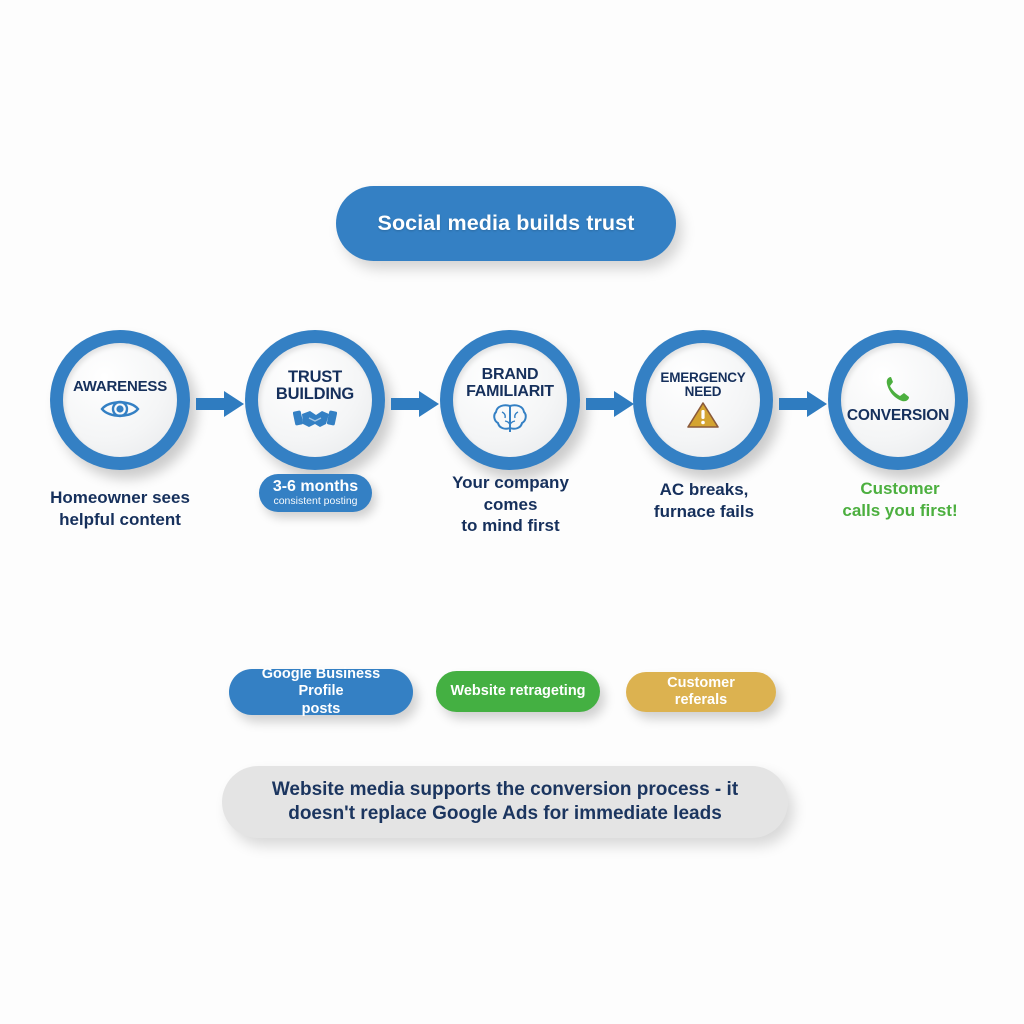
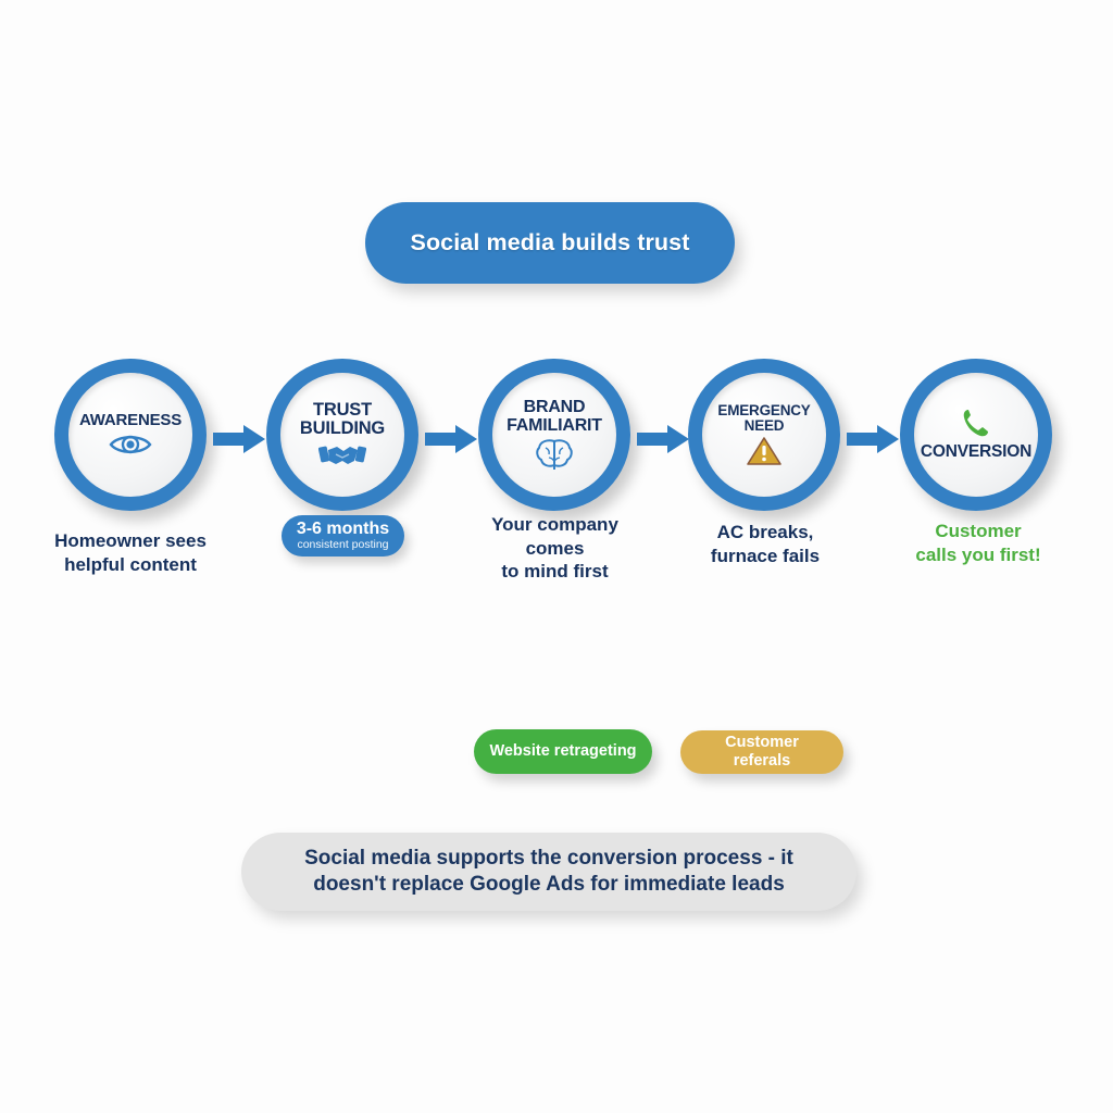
  Social media builds trust
  AWARENESS
  TRUST
  BUILDING
  BRAND
  FAMILIARIT
  EMERGENCY
  NEED
  CONVERSION
  Homeowner sees
  helpful content
  3-6 months
  consistent posting
  Your company
  comes
  to mind first
  AC breaks,
  furnace fails
  Customer
  calls you first!
- Google Business Profile
- posts
  Website retrageting
  Customer referals
- Website media supports the conversion process - it
+ Social media supports the conversion process - it
  doesn't replace Google Ads for immediate leads
